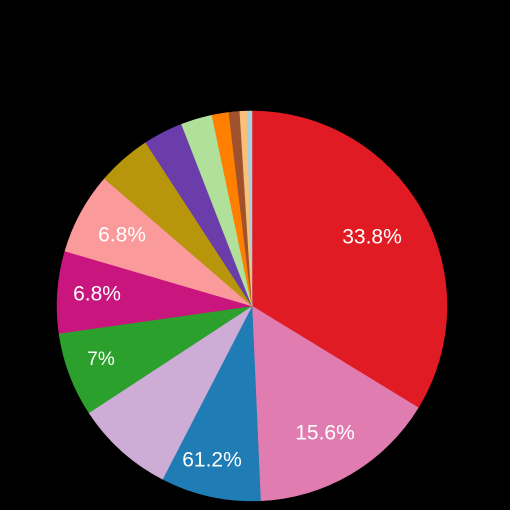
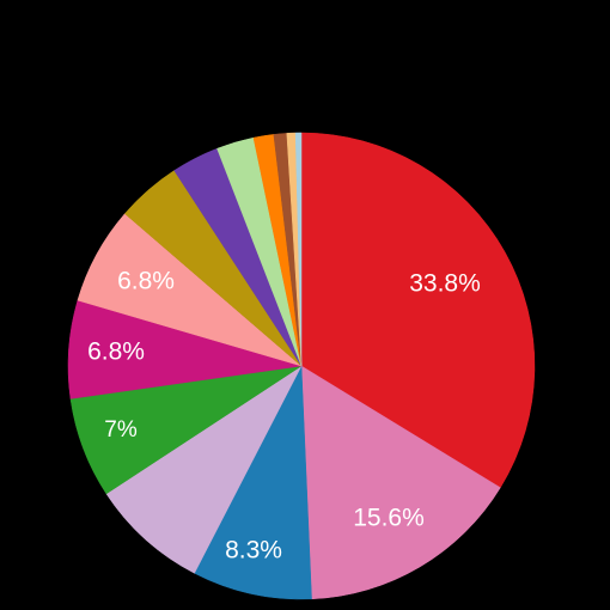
  33.8%
  15.6%
- 61.2%
+ 8.3%
  7%
  6.8%
  6.8%
